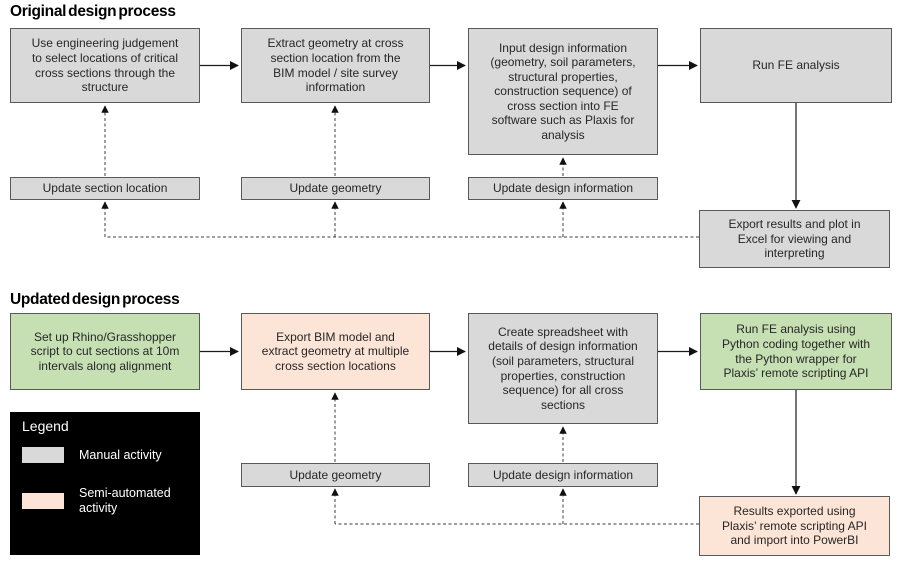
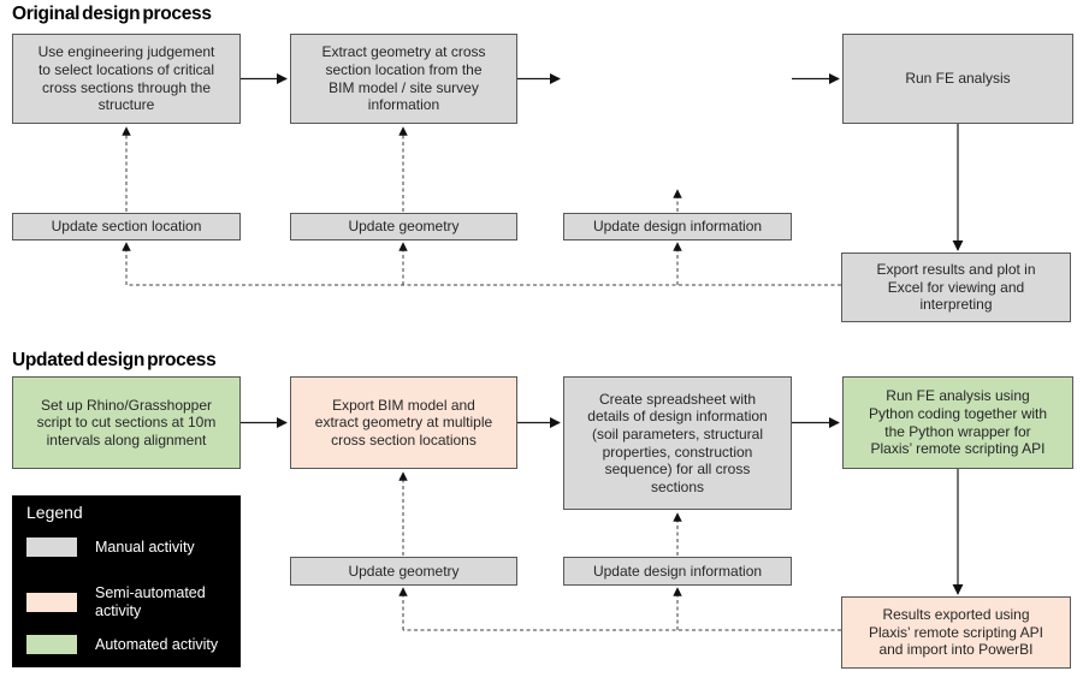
  Original design process
  Use engineering judgement
  to select locations of critical
  cross sections through the
  structure
  Extract geometry at cross
  section location from the
  BIM model / site survey
  information
- Input design information
- (geometry, soil parameters,
- structural properties,
- construction sequence) of
- cross section into FE
- software such as Plaxis for
- analysis
  Run FE analysis
  Update section location
  Update geometry
  Update design information
  Export results and plot in
  Excel for viewing and
  interpreting
  Updated design process
  Set up Rhino/Grasshopper
  script to cut sections at 10m
  intervals along alignment
  Export BIM model and
  extract geometry at multiple
  cross section locations
  Create spreadsheet with
  details of design information
  (soil parameters, structural
  properties, construction
  sequence) for all cross
  sections
  Run FE analysis using
  Python coding together with
  the Python wrapper for
  Plaxis’ remote scripting API
  Update geometry
  Update design information
  Results exported using
  Plaxis’ remote scripting API
  and import into PowerBI
  Legend
  Manual activity
  Semi-automated
  activity
+ Automated activity
